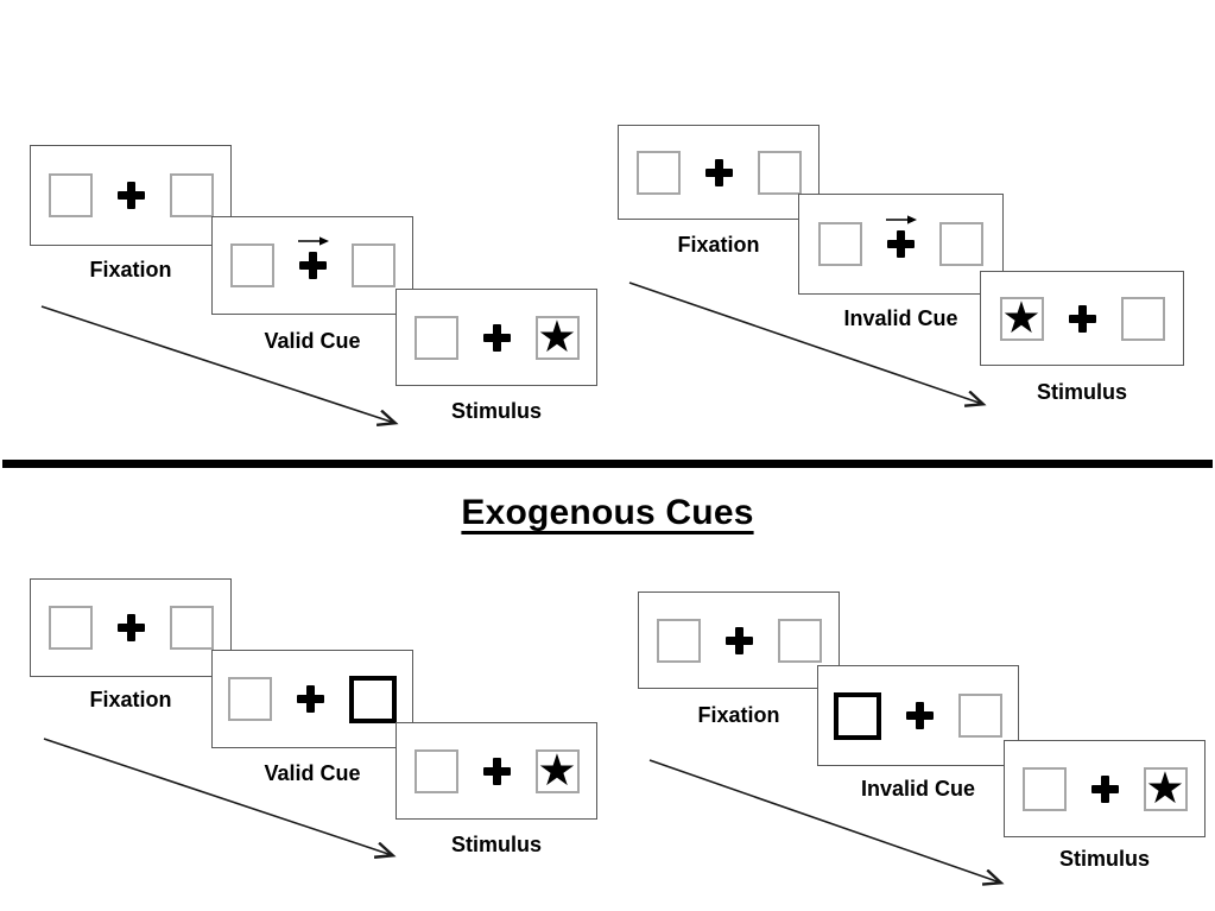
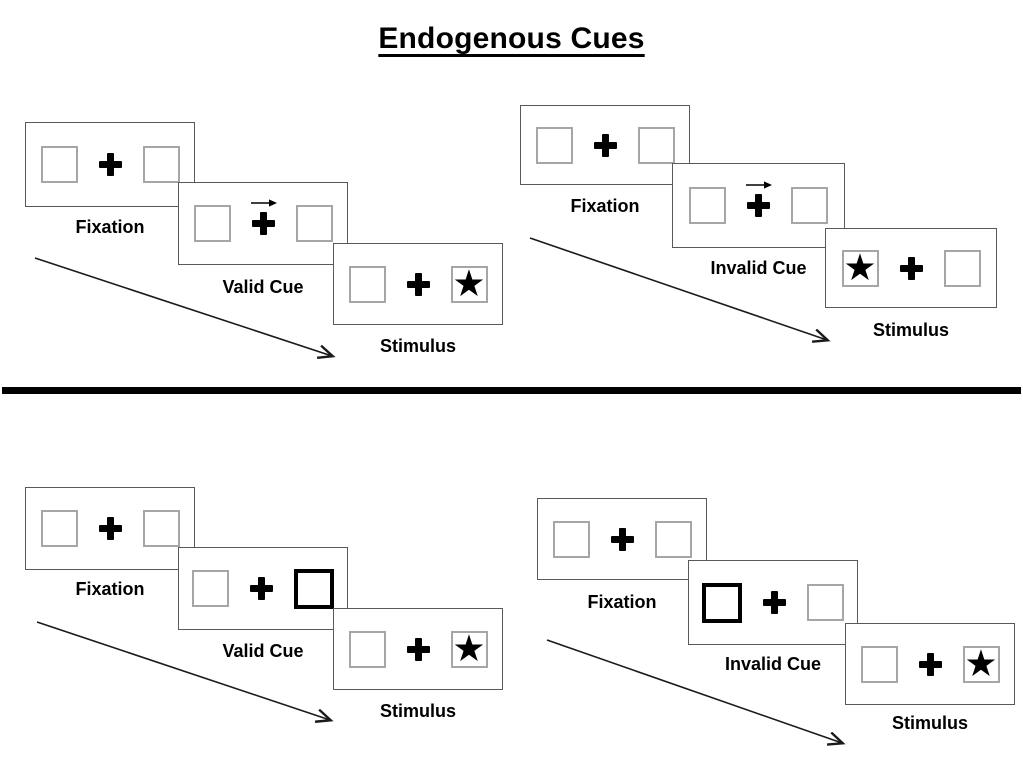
+ Endogenous Cues
  ★
  Fixation
  Valid Cue
  Stimulus
  ★
  Fixation
  Invalid Cue
  Stimulus
- Exogenous Cues
  ★
  Fixation
  Valid Cue
  Stimulus
  ★
  Fixation
  Invalid Cue
  Stimulus
